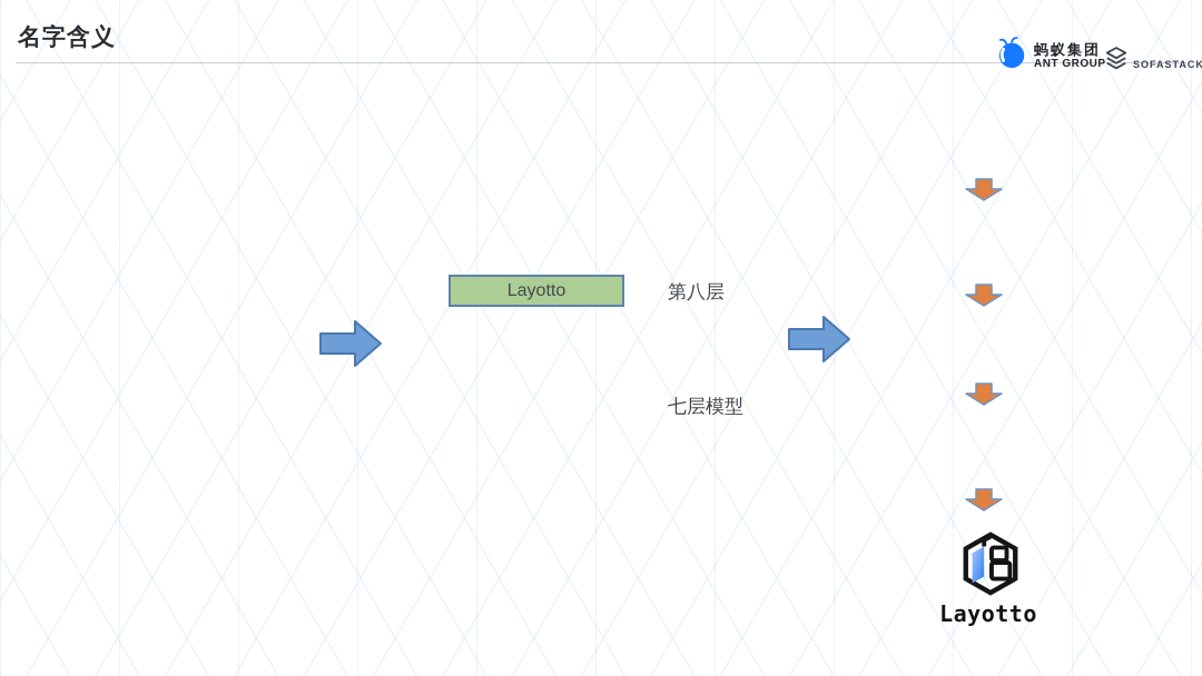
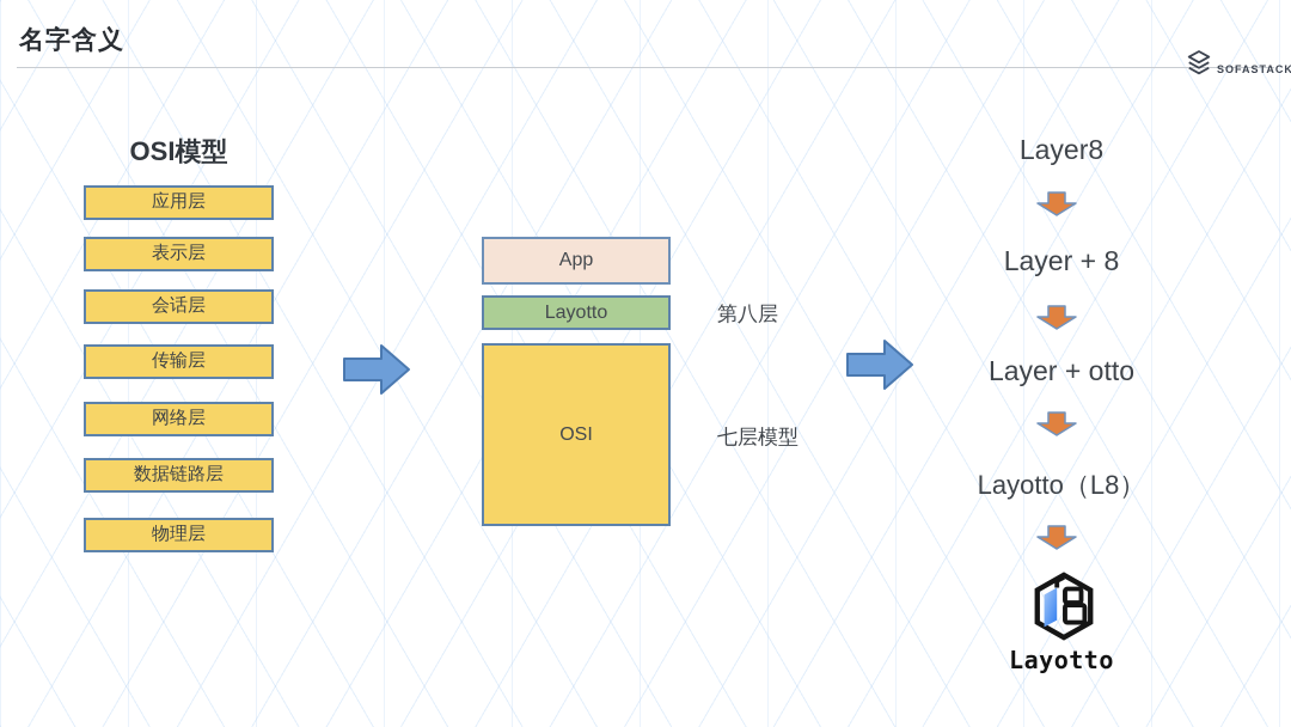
  名字含义
- 蚂蚁集团
- ANT GROUP
  SOFASTACK
+ OSI模型
+ 应用层
+ 表示层
+ 会话层
+ 传输层
+ 网络层
+ 数据链路层
+ 物理层
+ App
  Layotto
+ OSI
  第八层
  七层模型
+ Layer8
+ Layer + 8
+ Layer + otto
+ Layotto（L8）
  Layotto
